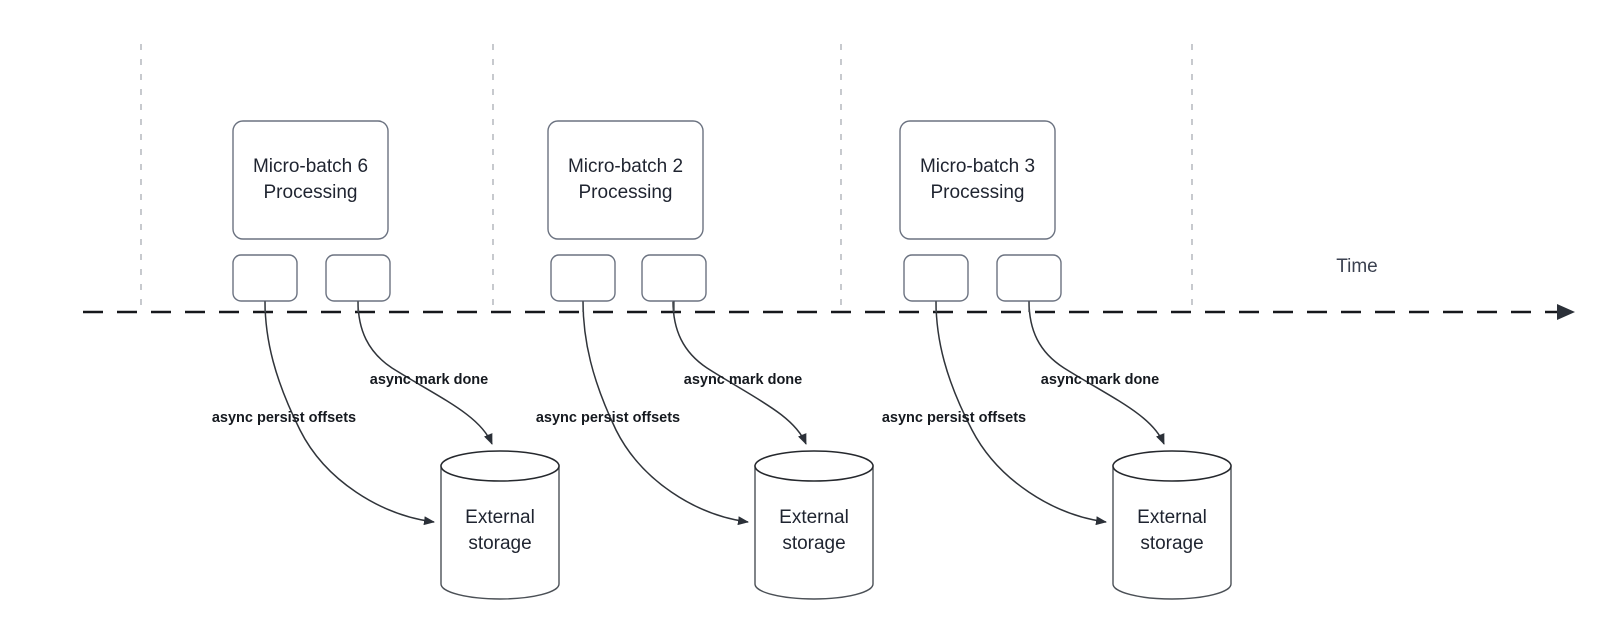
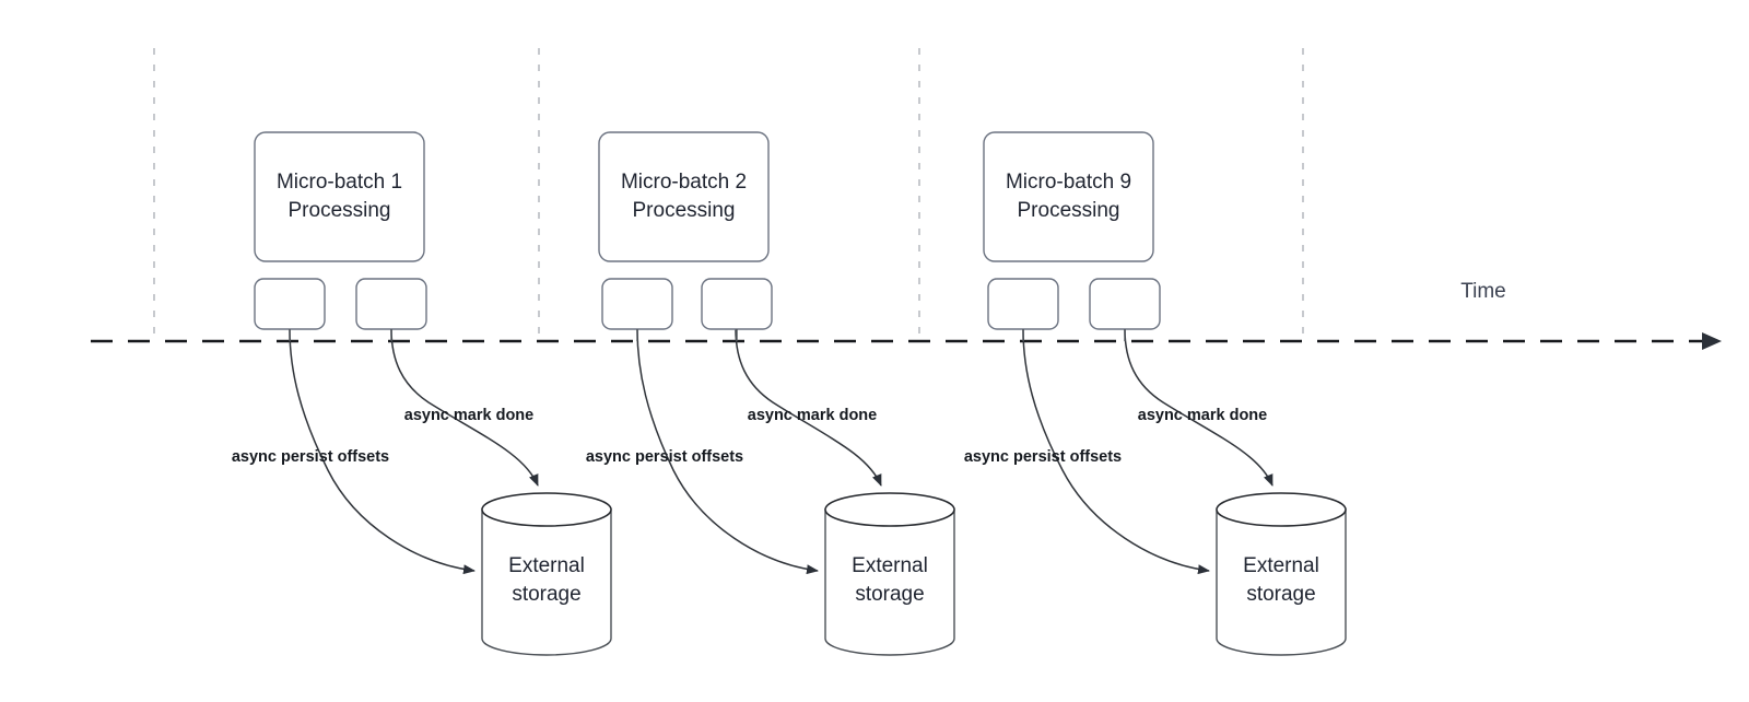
  Time
- Micro-batch 6
+ Micro-batch 1
  Processing
  External
  storage
  async persist offsets
  async mark done
  Micro-batch 2
  Processing
  External
  storage
  async persist offsets
  async mark done
- Micro-batch 3
+ Micro-batch 9
  Processing
  External
  storage
  async persist offsets
  async mark done
